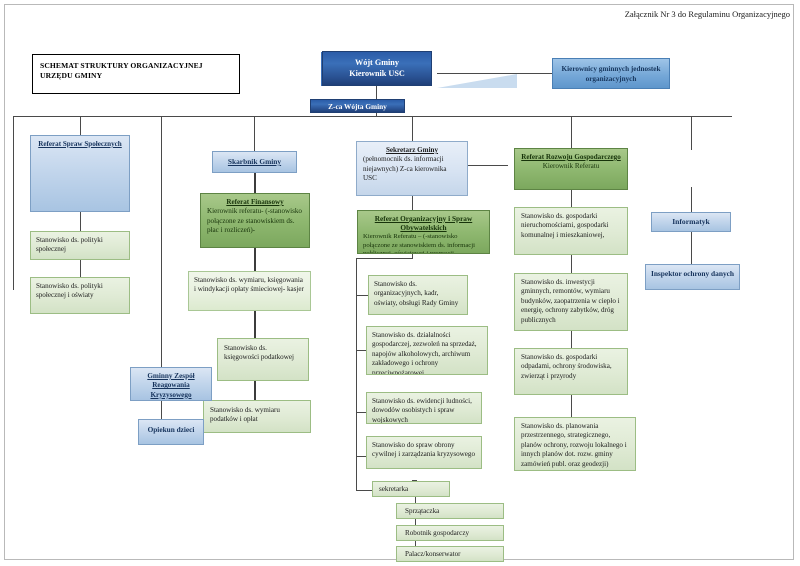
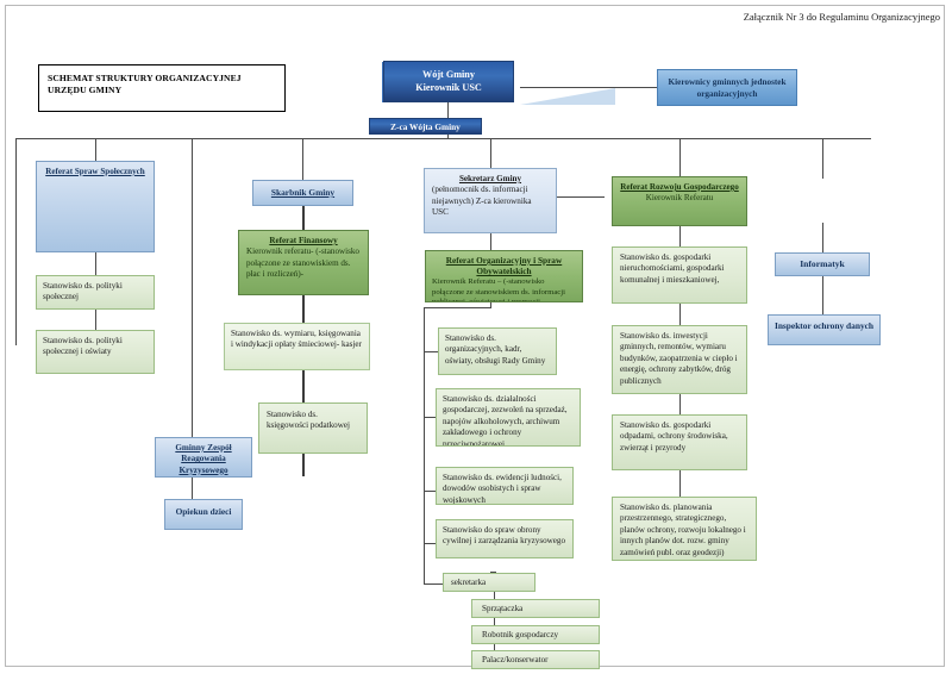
  Załącznik Nr 3 do Regulaminu Organizacyjnego
  SCHEMAT STRUKTURY ORGANIZACYJNEJ URZĘDU GMINY
  Wójt Gminy
  Kierownik USC
  Z-ca Wójta Gminy
  Kierownicy gminnych jednostek organizacyjnych
  Referat Spraw Społecznych
  Stanowisko ds. polityki społecznej
  Stanowisko ds. polityki społecznej i oświaty
  Skarbnik Gminy
  Referat Finansowy
  Kierownik referatu- (-stanowisko połączone ze stanowiskiem ds. płac i rozliczeń)-
  Stanowisko ds. wymiaru, księgowania i windykacji opłaty śmieciowej- kasjer
  Stanowisko ds. księgowości podatkowej
- Stanowisko ds. wymiaru podatków i opłat
  Gminny Zespół Reagowania Kryzysowego
  Opiekun dzieci
  Sekretarz Gminy
  (pełnomocnik ds. informacji niejawnych) Z-ca kierownika USC
  Referat Organizacyjny i Spraw Obywatelskich
  Stanowisko ds. organizacyjnych, kadr, oświaty, obsługi Rady Gminy
  Stanowisko ds. działalności gospodarczej, zezwoleń na sprzedaż, napojów alkoholowych, archiwum zakładowego i ochrony przeciwpożarowej
  Stanowisko ds. ewidencji ludności, dowodów osobistych i spraw wojskowych
  Stanowisko do spraw obrony cywilnej i zarządzania kryzysowego
  sekretarka
  Sprzątaczka
  Robotnik gospodarczy
  Palacz/konserwator
  Referat Rozwoju Gospodarczego
  Kierownik Referatu
  Stanowisko ds. gospodarki nieruchomościami, gospodarki komunalnej i mieszkaniowej,
  Stanowisko ds. inwestycji gminnych, remontów, wymiaru budynków, zaopatrzenia w ciepło i energię, ochrony zabytków, dróg publicznych
  Stanowisko ds. gospodarki odpadami, ochrony środowiska, zwierząt i przyrody
  Stanowisko ds. planowania przestrzennego, strategicznego, planów ochrony, rozwoju lokalnego i innych planów dot. rozw. gminy zamówień publ. oraz geodezji)
  Informatyk
  Inspektor ochrony danych
